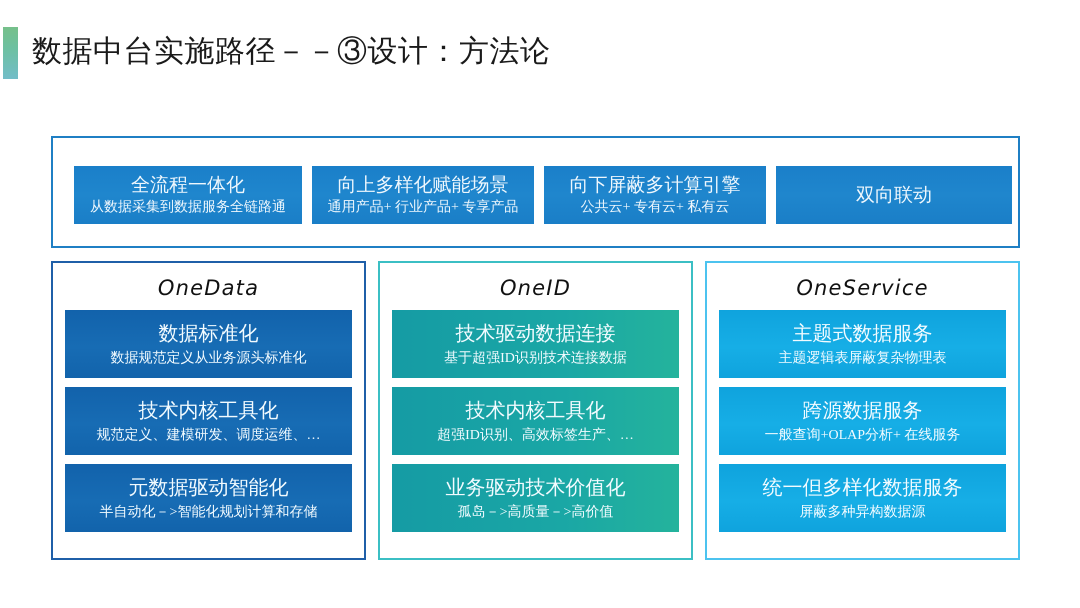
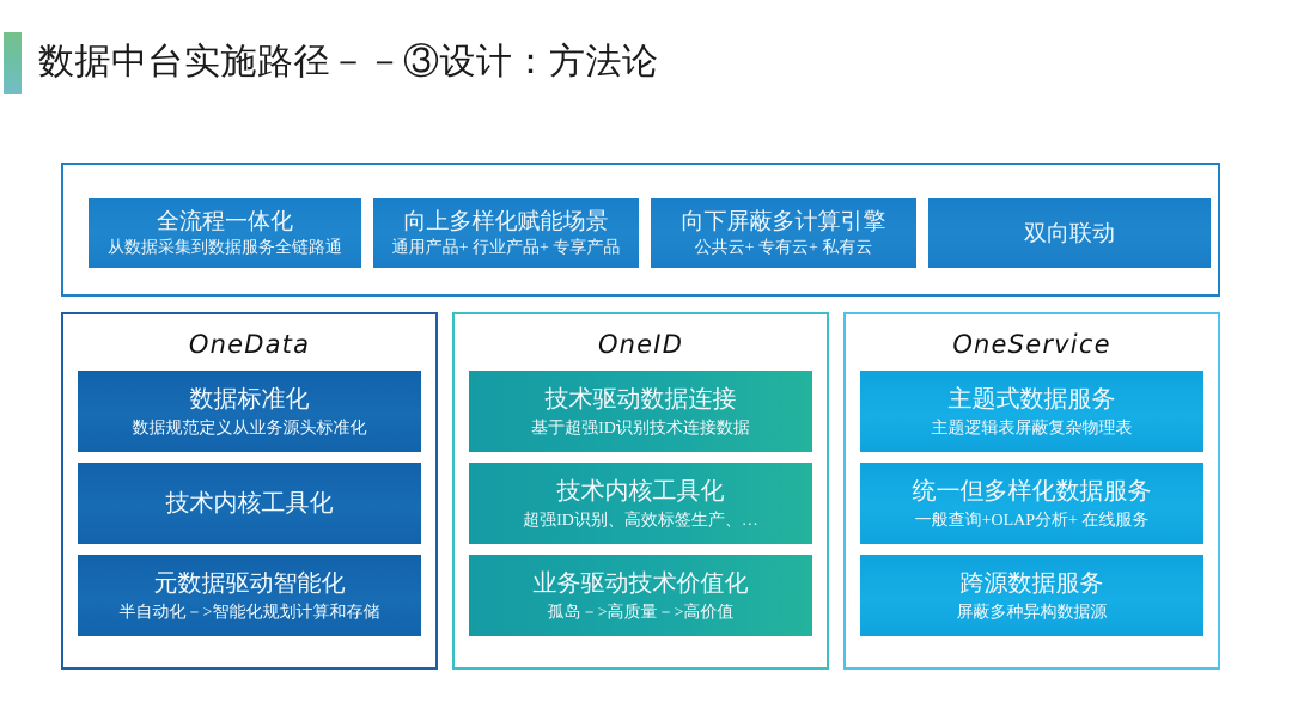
  数据中台实施路径－－③设计：方法论
  全流程一体化
  从数据采集到数据服务全链路通
  向上多样化赋能场景
  通用产品+ 行业产品+ 专享产品
  向下屏蔽多计算引擎
  公共云+ 专有云+ 私有云
  双向联动
  OneData
  数据标准化
  数据规范定义从业务源头标准化
  技术内核工具化
- 规范定义、建模研发、调度运维、…
  元数据驱动智能化
  半自动化－>智能化规划计算和存储
  OneID
  技术驱动数据连接
  基于超强ID识别技术连接数据
  技术内核工具化
  超强ID识别、高效标签生产、…
  业务驱动技术价值化
  孤岛－>高质量－>高价值
  OneService
  主题式数据服务
  主题逻辑表屏蔽复杂物理表
- 跨源数据服务
+ 统一但多样化数据服务
  一般查询+OLAP分析+ 在线服务
- 统一但多样化数据服务
+ 跨源数据服务
  屏蔽多种异构数据源
